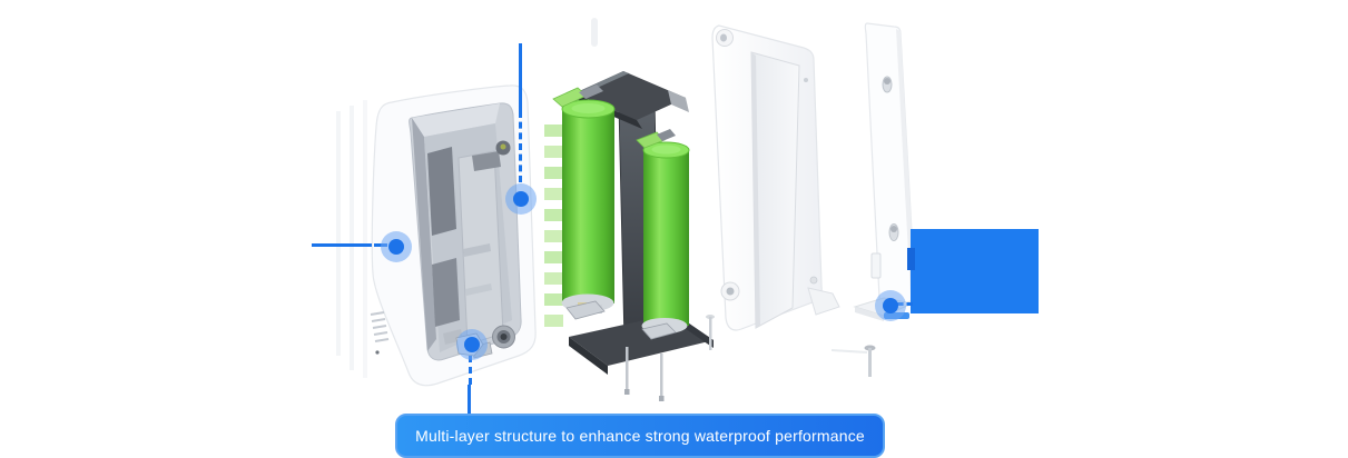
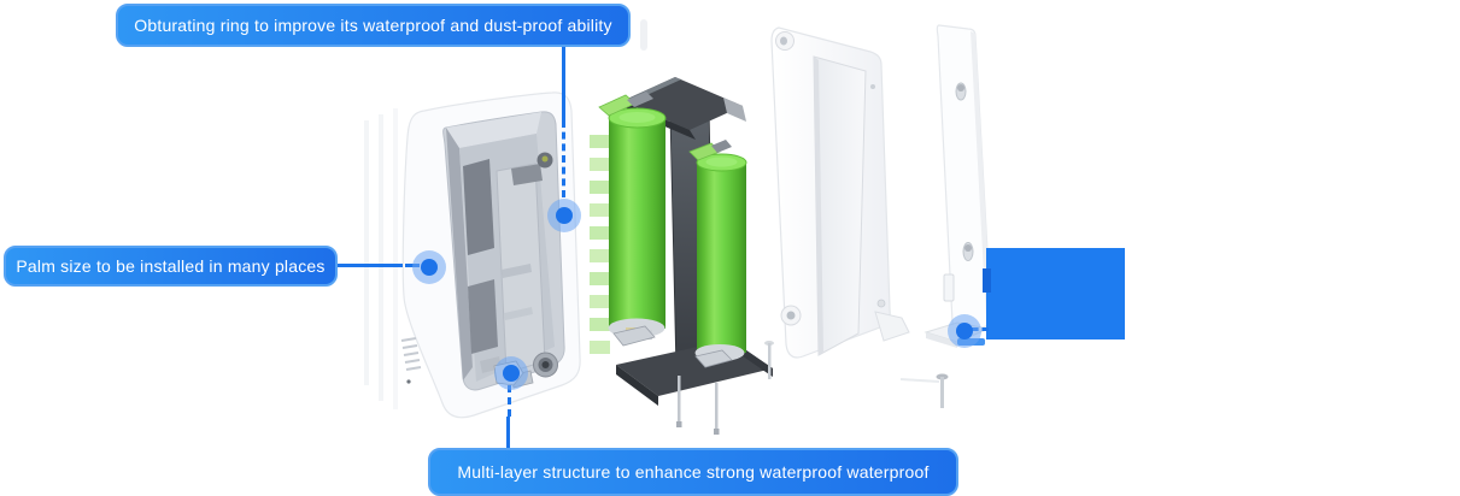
+ Obturating ring to improve its waterproof and dust-proof ability
+ Palm size to be installed in many places
- Multi-layer structure to enhance strong waterproof performance
+ Multi-layer structure to enhance strong waterproof waterproof
